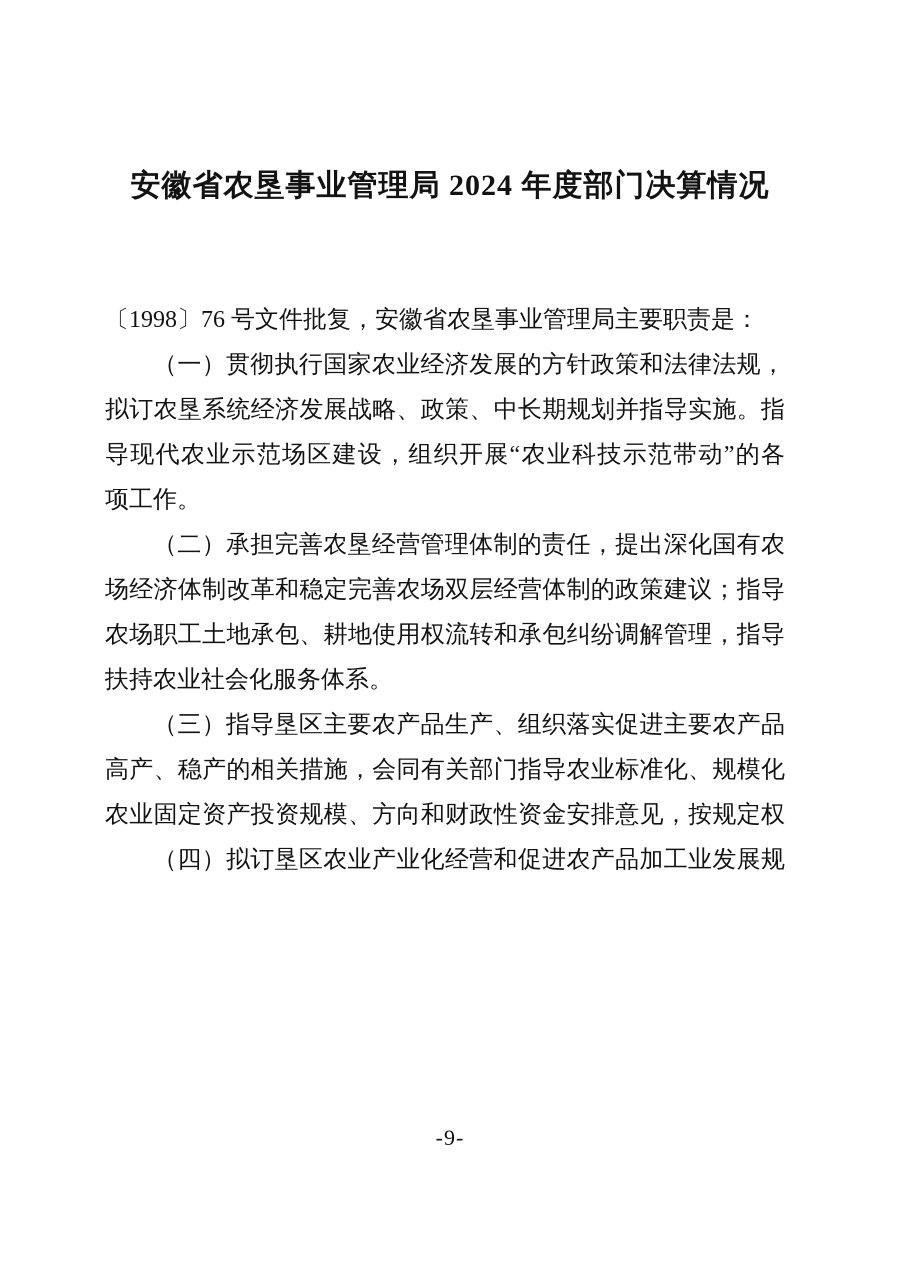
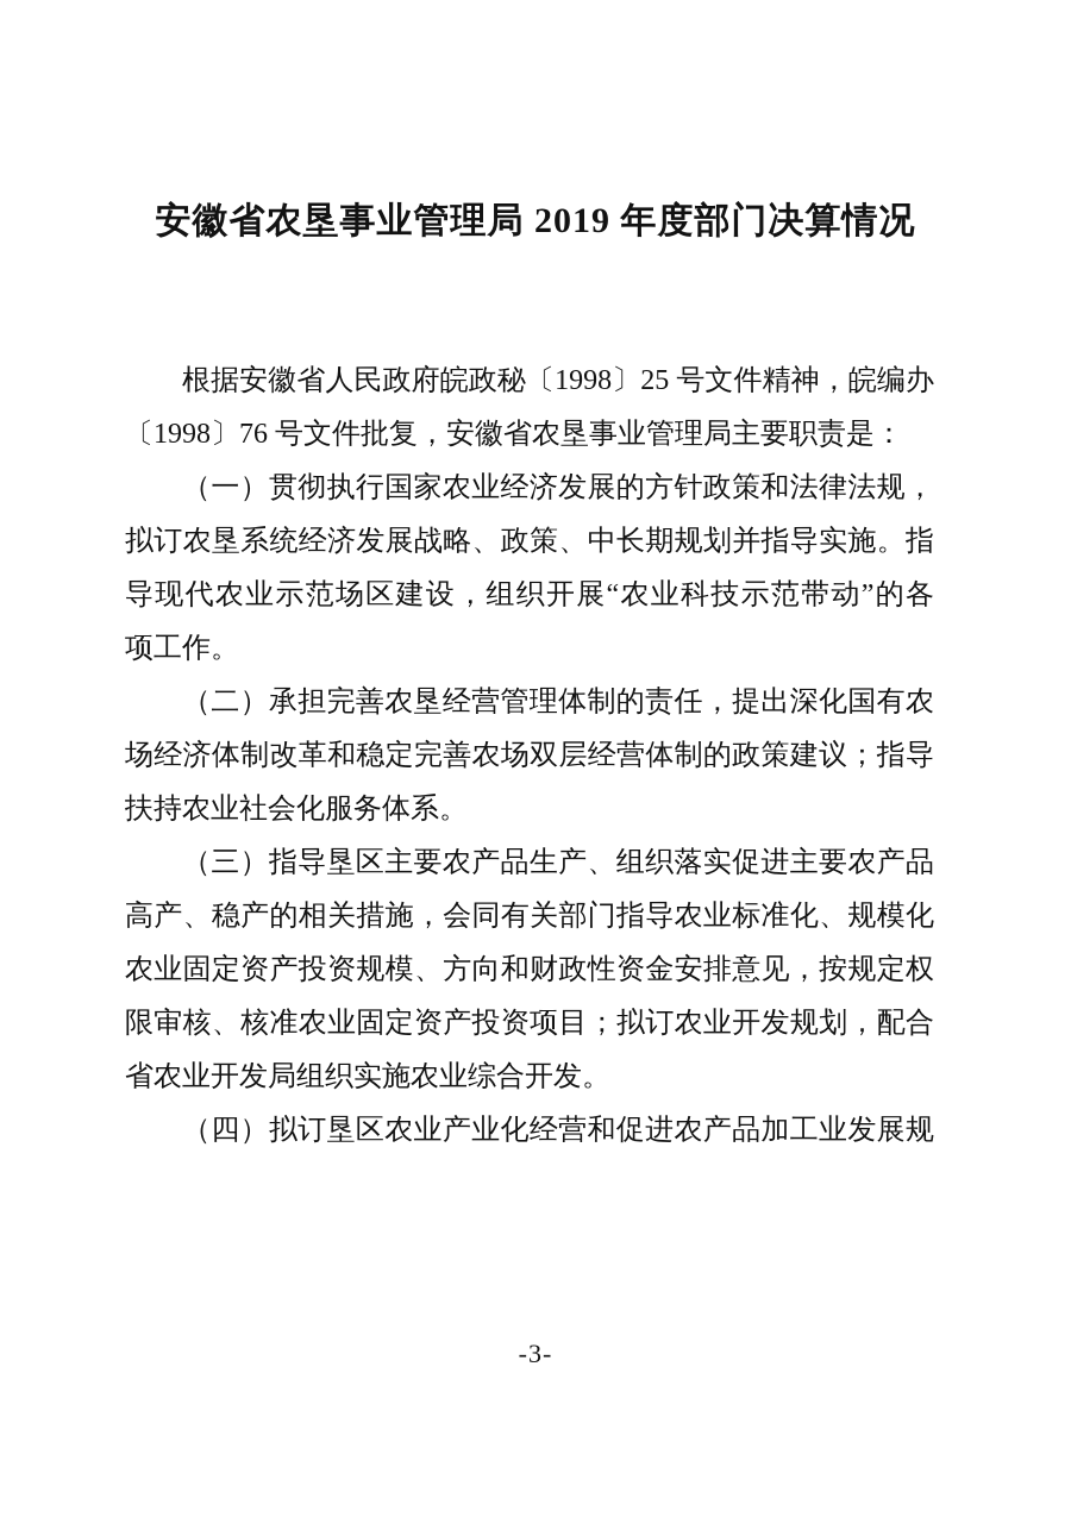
- 安徽省农垦事业管理局 2024 年度部门决算情况
+ 安徽省农垦事业管理局 2019 年度部门决算情况
+ 根据安徽省人民政府皖政秘〔1998〕25 号文件精神，皖编办
  〔1998〕76 号文件批复，安徽省农垦事业管理局主要职责是：
  （一）贯彻执行国家农业经济发展的方针政策和法律法规，
  拟订农垦系统经济发展战略、政策、中长期规划并指导实施。指
  导现代农业示范场区建设，组织开展“农业科技示范带动”的各
  项工作。
  （二）承担完善农垦经营管理体制的责任，提出深化国有农
  场经济体制改革和稳定完善农场双层经营体制的政策建议；指导
- 农场职工土地承包、耕地使用权流转和承包纠纷调解管理，指导
  扶持农业社会化服务体系。
  （三）指导垦区主要农产品生产、组织落实促进主要农产品
  高产、稳产的相关措施，会同有关部门指导农业标准化、规模化
  农业固定资产投资规模、方向和财政性资金安排意见，按规定权
+ 限审核、核准农业固定资产投资项目；拟订农业开发规划，配合
+ 省农业开发局组织实施农业综合开发。
  （四）拟订垦区农业产业化经营和促进农产品加工业发展规
- -9-
+ -3-
